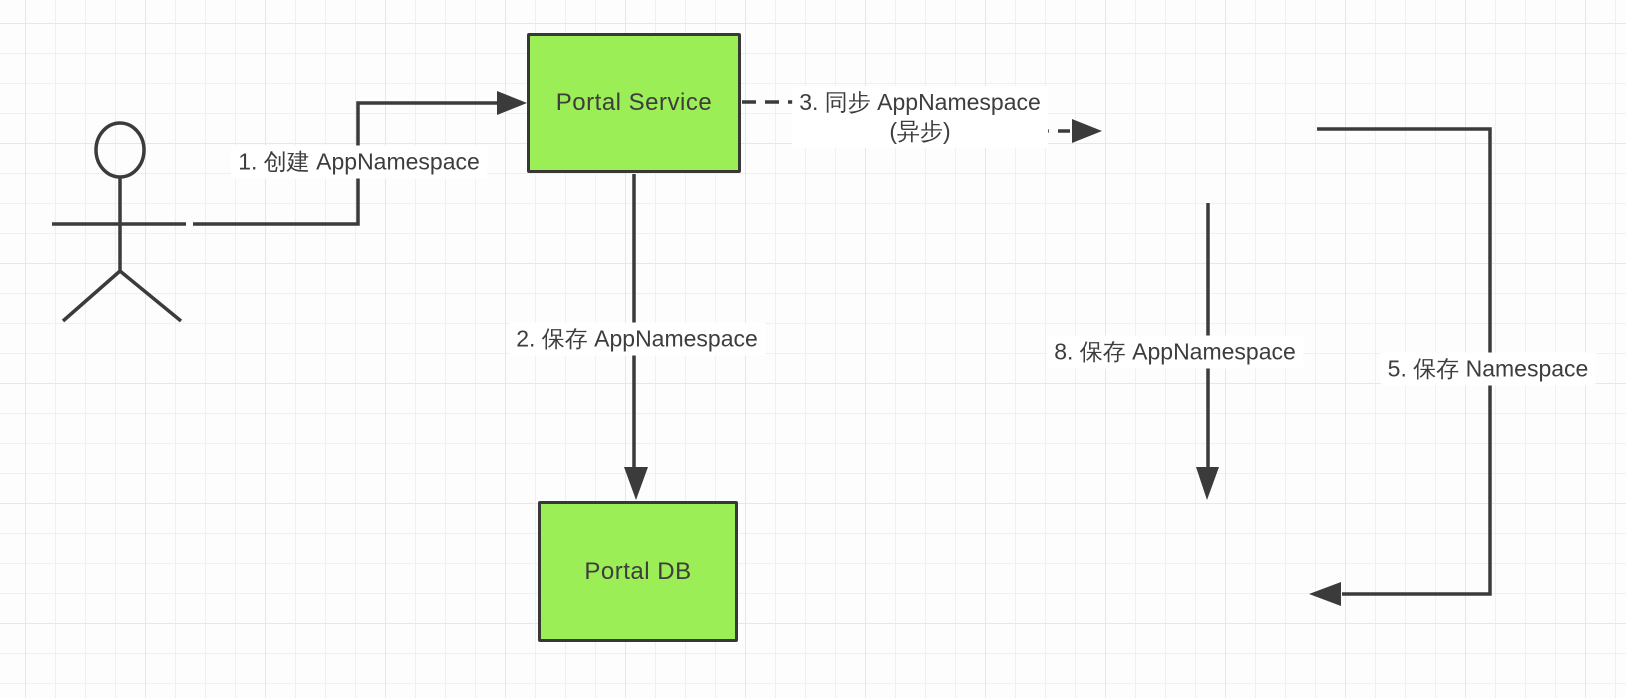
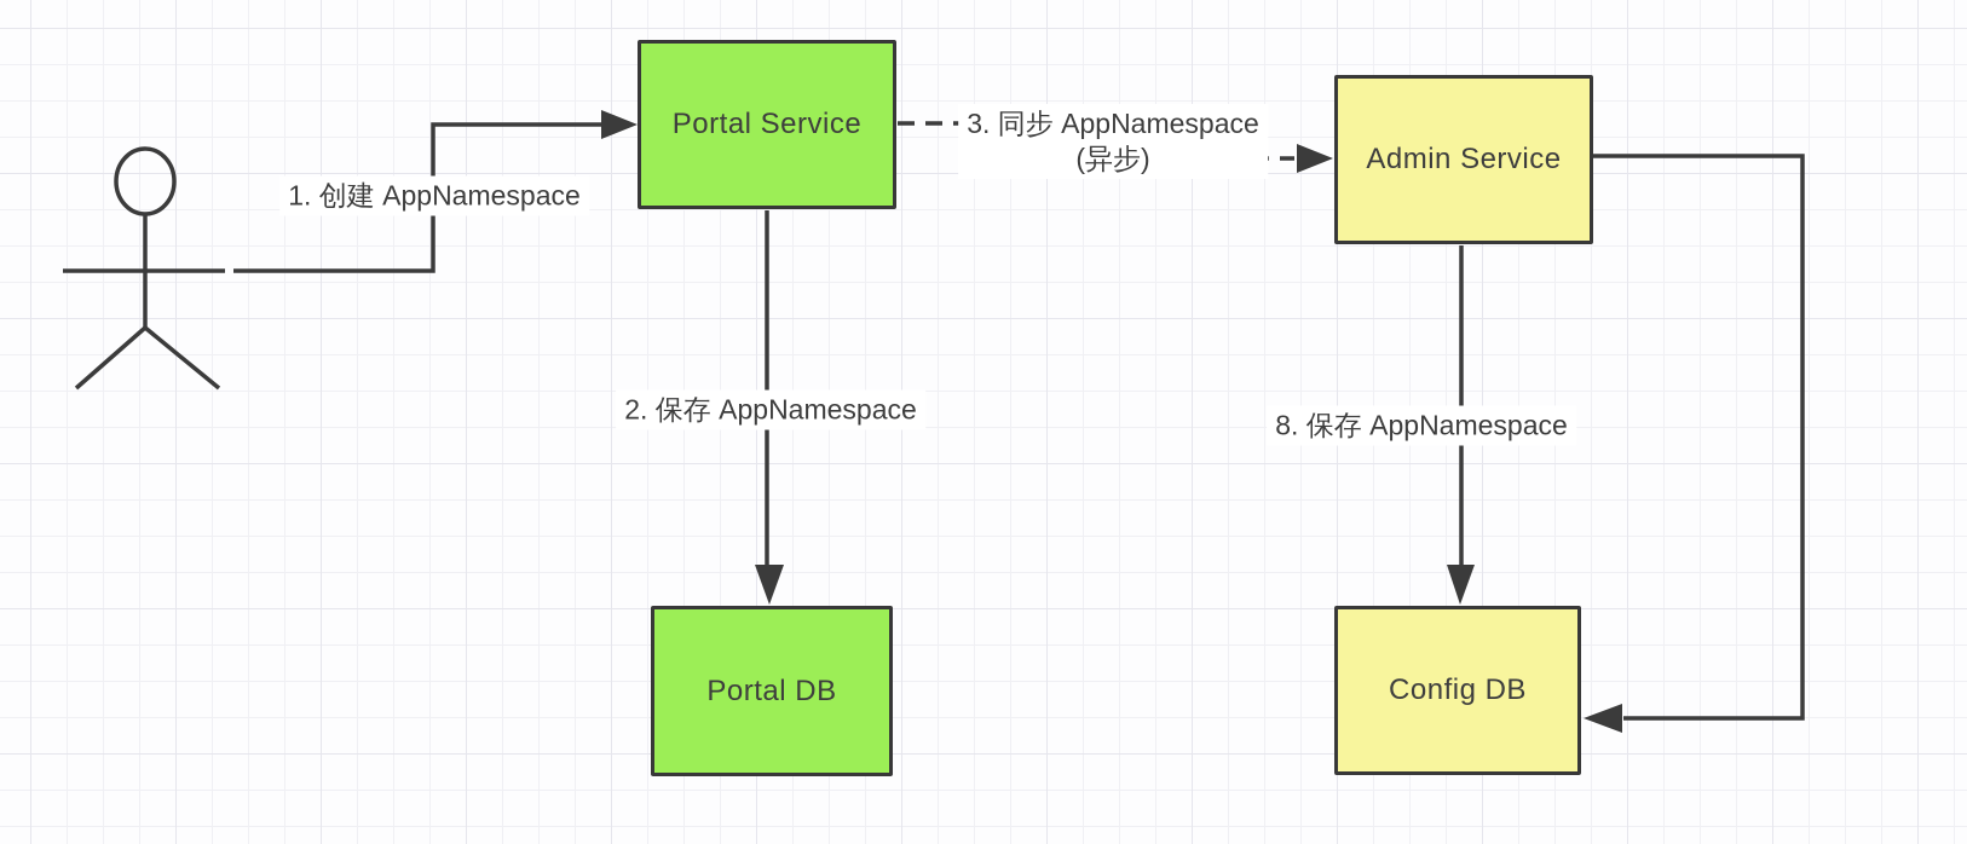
  Portal Service
+ Admin Service
  Portal DB
+ Config DB
  1. 创建 AppNamespace
  2. 保存 AppNamespace
  3. 同步 AppNamespace
  (异步)
  8. 保存 AppNamespace
- 5. 保存 Namespace
